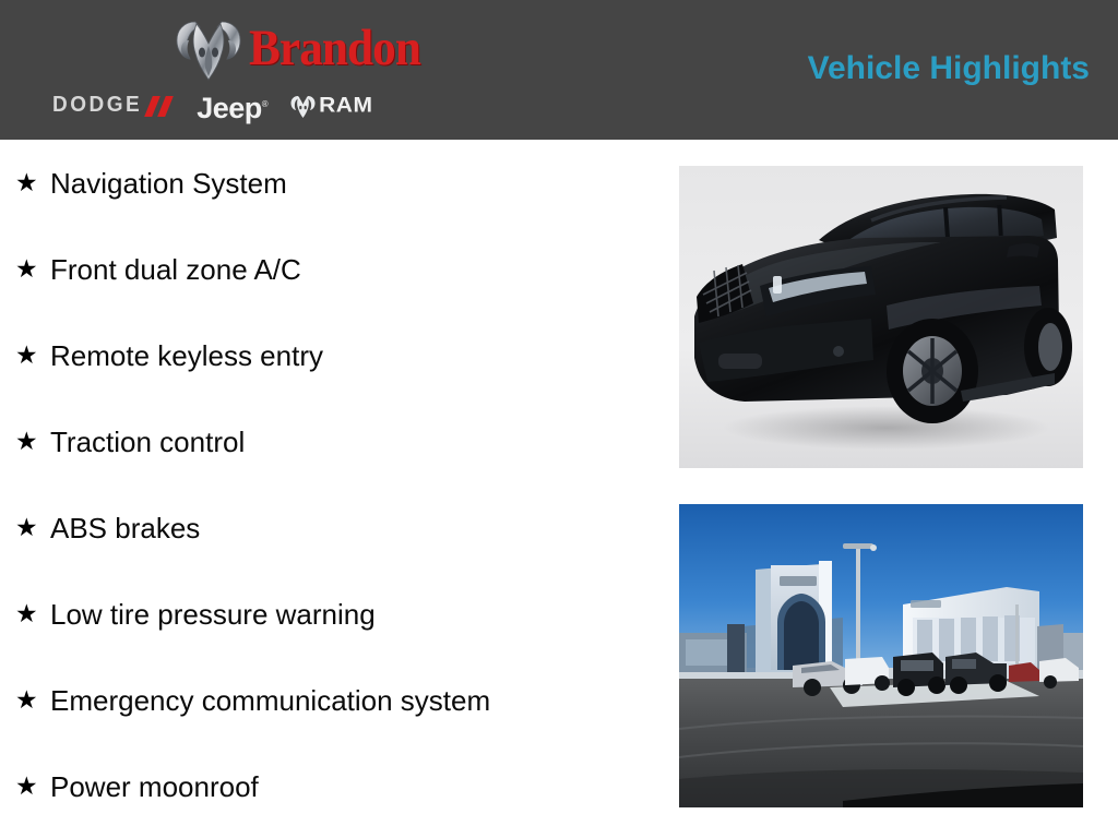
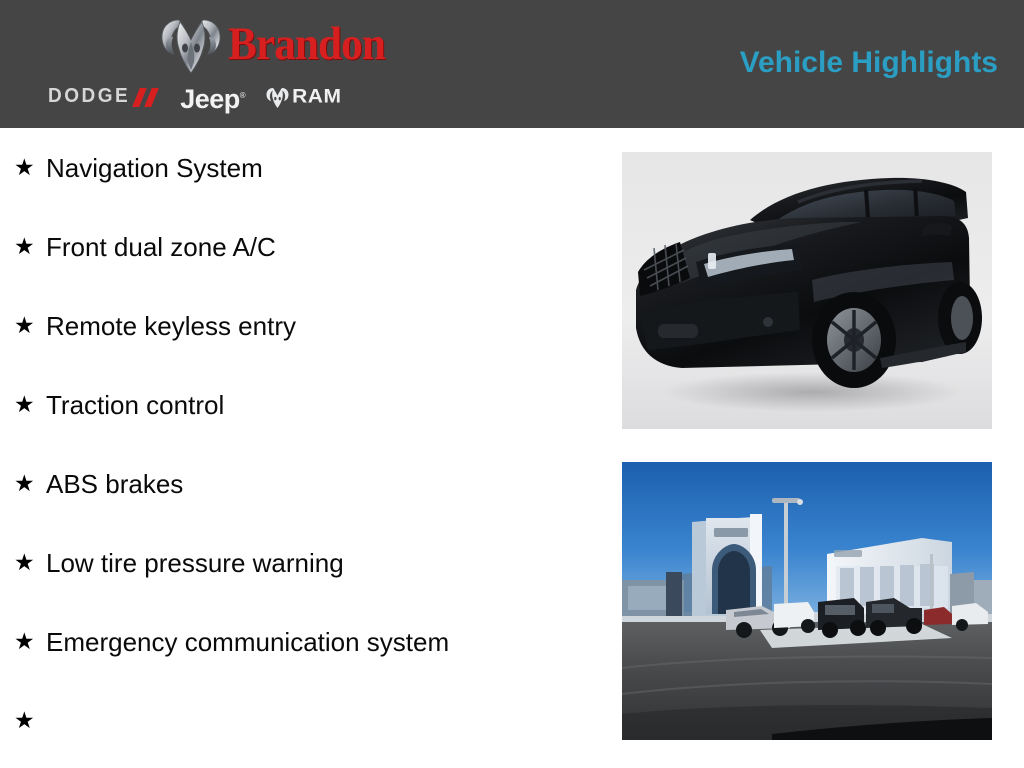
  Brandon
  DODGE
  Jeep®
  RAM
  Vehicle Highlights
  ★
  Navigation System
  ★
  Front dual zone A/C
  ★
  Remote keyless entry
  ★
  Traction control
  ★
  ABS brakes
  ★
  Low tire pressure warning
  ★
  Emergency communication system
  ★
- Power moonroof
